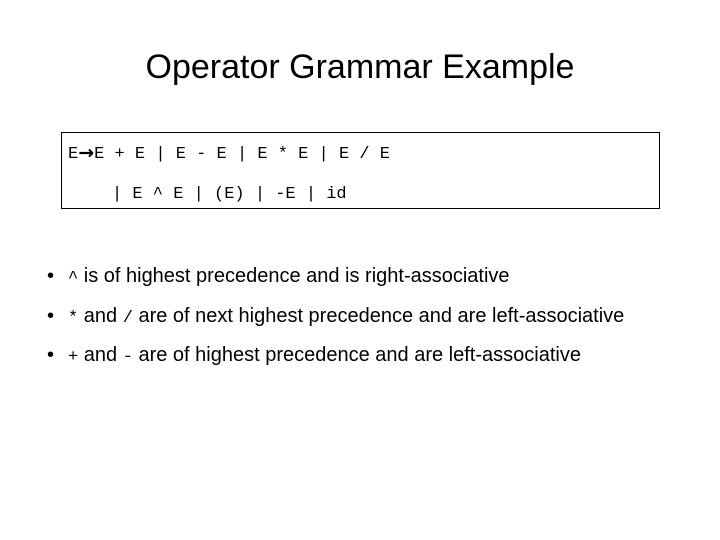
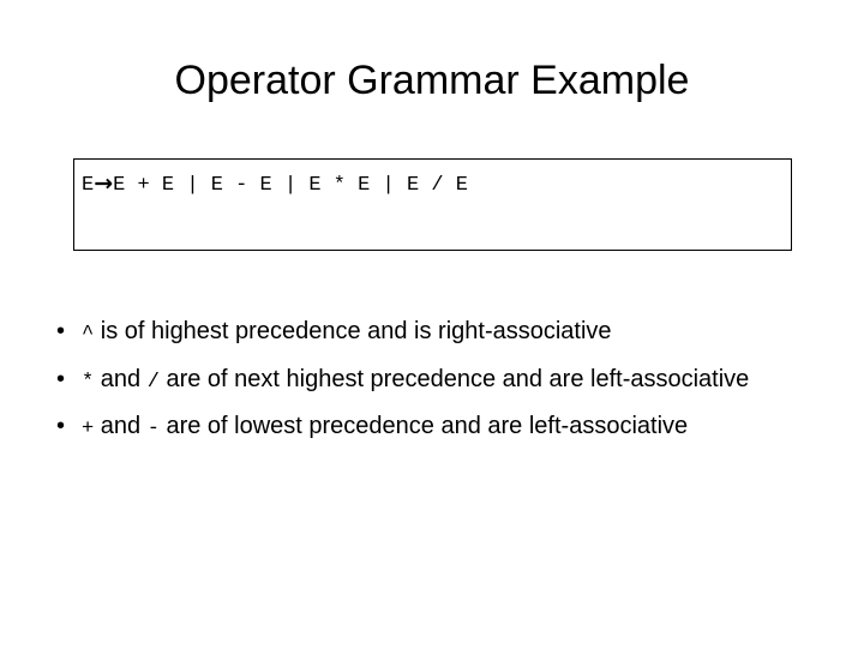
  Operator Grammar Example
  E→E + E | E - E | E * E | E / E
- | E ^ E | (E) | -E | id
  •
  ^ is of highest precedence and is right-associative
  •
  * and / are of next highest precedence and are left-associative
  •
- + and - are of highest precedence and are left-associative
+ + and - are of lowest precedence and are left-associative
